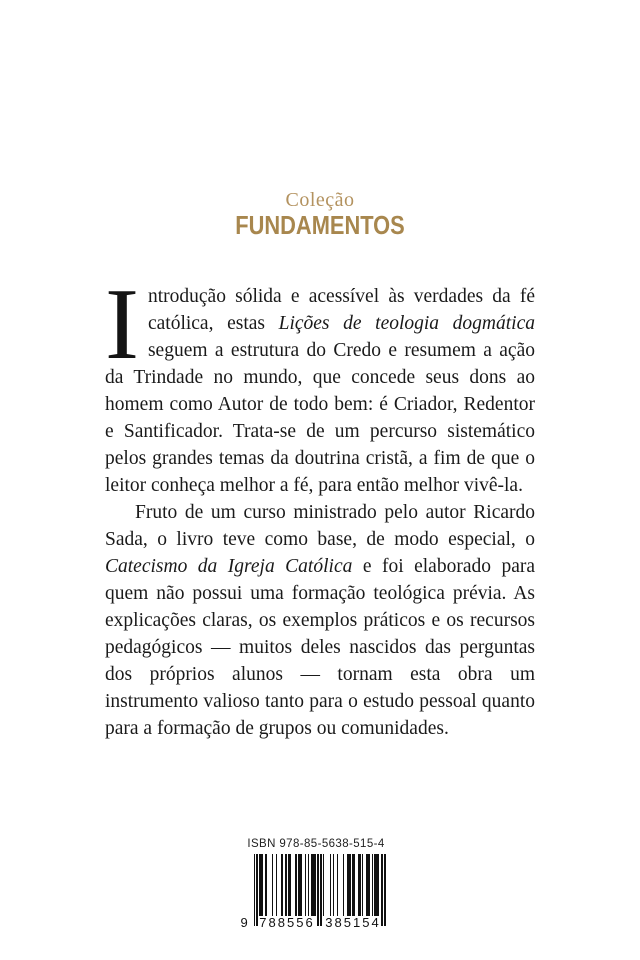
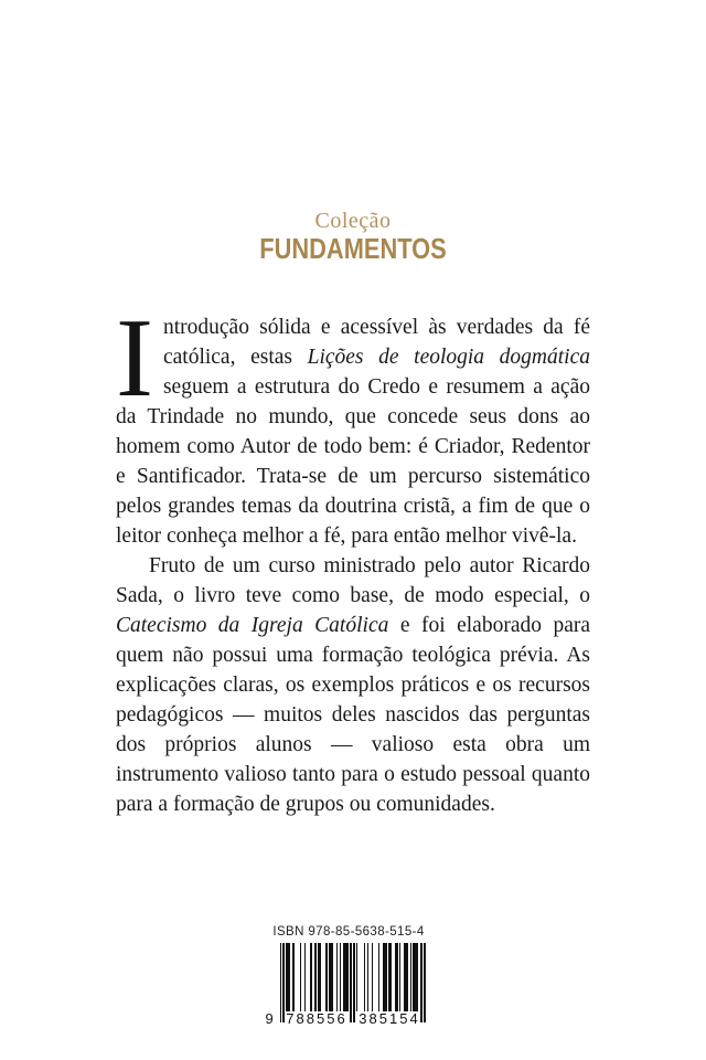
  Coleção
  FUNDAMENTOS
  I
  ntrodução sólida e acessível às verdades da fé católica, estas Lições de teologia dogmática seguem a estrutura do Credo e resumem a ação da Trindade no mundo, que concede seus dons ao homem como Autor de todo bem: é Criador, Redentor e Santificador. Trata-se de um percurso sistemático pelos grandes temas da doutrina cristã, a fim de que o leitor conheça melhor a fé, para então melhor vivê-la.
- Fruto de um curso ministrado pelo autor Ricardo Sada, o livro teve como base, de modo especial, o Catecismo da Igreja Católica e foi elaborado para quem não possui uma formação teológica prévia. As explicações claras, os exemplos práticos e os recursos pedagógicos — muitos deles nascidos das perguntas dos próprios alunos — tornam esta obra um instrumento valioso tanto para o estudo pessoal quanto para a formação de grupos ou comunidades.
+ Fruto de um curso ministrado pelo autor Ricardo Sada, o livro teve como base, de modo especial, o Catecismo da Igreja Católica e foi elaborado para quem não possui uma formação teológica prévia. As explicações claras, os exemplos práticos e os recursos pedagógicos — muitos deles nascidos das perguntas dos próprios alunos — valioso esta obra um instrumento valioso tanto para o estudo pessoal quanto para a formação de grupos ou comunidades.
  ISBN 978-85-5638-515-4
  9
  788556
  385154
